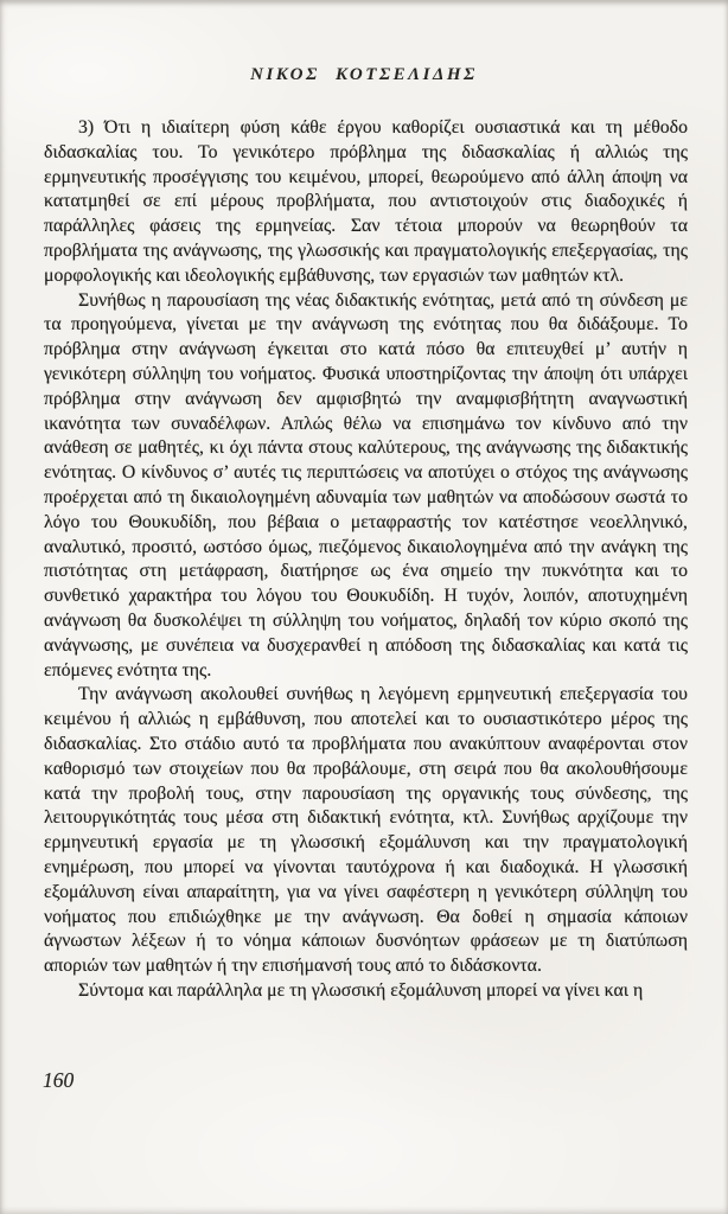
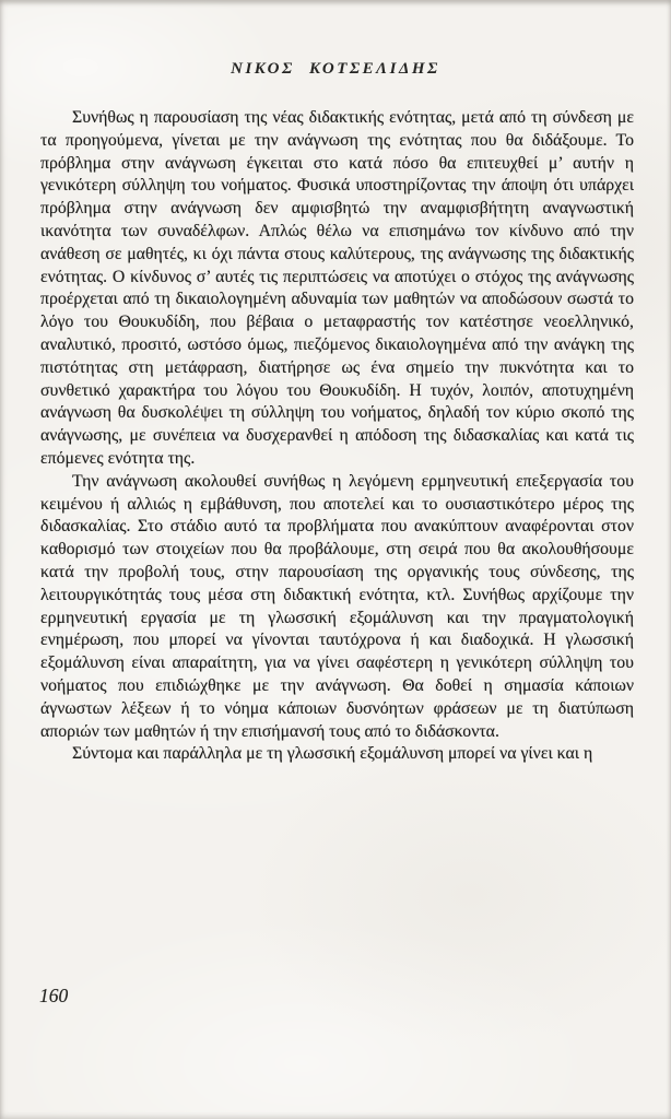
  ΝΙΚΟΣ ΚΟΤΣΕΛΙΔΗΣ
- 3) Ότι η ιδιαίτερη φύση κάθε έργου καθορίζει ουσιαστικά και τη μέθοδο διδασκαλίας του. Το γενικότερο πρόβλημα της διδασκαλίας ή αλλιώς της ερμηνευτικής προσέγγισης του κειμένου, μπορεί, θεωρούμενο από άλλη άποψη να κατατμηθεί σε επί μέρους προβλήματα, που αντιστοιχούν στις διαδοχικές ή παράλληλες φάσεις της ερμηνείας. Σαν τέτοια μπορούν να θεωρηθούν τα προβλήματα της ανάγνωσης, της γλωσσικής και πραγματολογικής επεξεργασίας, της μορφολογικής και ιδεολογικής εμβάθυνσης, των εργασιών των μαθητών κτλ.
  Συνήθως η παρουσίαση της νέας διδακτικής ενότητας, μετά από τη σύνδεση με τα προηγούμενα, γίνεται με την ανάγνωση της ενότητας που θα διδάξουμε. Το πρόβλημα στην ανάγνωση έγκειται στο κατά πόσο θα επιτευχθεί μ’ αυτήν η γενικότερη σύλληψη του νοήματος. Φυσικά υποστηρίζοντας την άποψη ότι υπάρχει πρόβλημα στην ανάγνωση δεν αμφισβητώ την αναμφισβήτητη αναγνωστική ικανότητα των συναδέλφων. Απλώς θέλω να επισημάνω τον κίνδυνο από την ανάθεση σε μαθητές, κι όχι πάντα στους καλύτερους, της ανάγνωσης της διδακτικής ενότητας. Ο κίνδυνος σ’ αυτές τις περιπτώσεις να αποτύχει ο στόχος της ανάγνωσης προέρχεται από τη δικαιολογημένη αδυναμία των μαθητών να αποδώσουν σωστά το λόγο του Θουκυδίδη, που βέβαια ο μεταφραστής τον κατέστησε νεοελληνικό, αναλυτικό, προσιτό, ωστόσο όμως, πιεζόμενος δικαιολογημένα από την ανάγκη της πιστότητας στη μετάφραση, διατήρησε ως ένα σημείο την πυκνότητα και το συνθετικό χαρακτήρα του λόγου του Θουκυδίδη. Η τυχόν, λοιπόν, αποτυχημένη ανάγνωση θα δυσκολέψει τη σύλληψη του νοήματος, δηλαδή τον κύριο σκοπό της ανάγνωσης, με συνέπεια να δυσχερανθεί η απόδοση της διδασκαλίας και κατά τις επόμενες ενότητα της.
  Την ανάγνωση ακολουθεί συνήθως η λεγόμενη ερμηνευτική επεξεργασία του κειμένου ή αλλιώς η εμβάθυνση, που αποτελεί και το ουσιαστικότερο μέρος της διδασκαλίας. Στο στάδιο αυτό τα προβλήματα που ανακύπτουν αναφέρονται στον καθορισμό των στοιχείων που θα προβάλουμε, στη σειρά που θα ακολουθήσουμε κατά την προβολή τους, στην παρουσίαση της οργανικής τους σύνδεσης, της λειτουργικότητάς τους μέσα στη διδακτική ενότητα, κτλ. Συνήθως αρχίζουμε την ερμηνευτική εργασία με τη γλωσσική εξομάλυνση και την πραγματολογική ενημέρωση, που μπορεί να γίνονται ταυτόχρονα ή και διαδοχικά. Η γλωσσική εξομάλυνση είναι απαραίτητη, για να γίνει σαφέστερη η γενικότερη σύλληψη του νοήματος που επιδιώχθηκε με την ανάγνωση. Θα δοθεί η σημασία κάποιων άγνωστων λέξεων ή το νόημα κάποιων δυσνόητων φράσεων με τη διατύπωση αποριών των μαθητών ή την επισήμανσή τους από το διδάσκοντα.
  Σύντομα και παράλληλα με τη γλωσσική εξομάλυνση μπορεί να γίνει και η
  160
